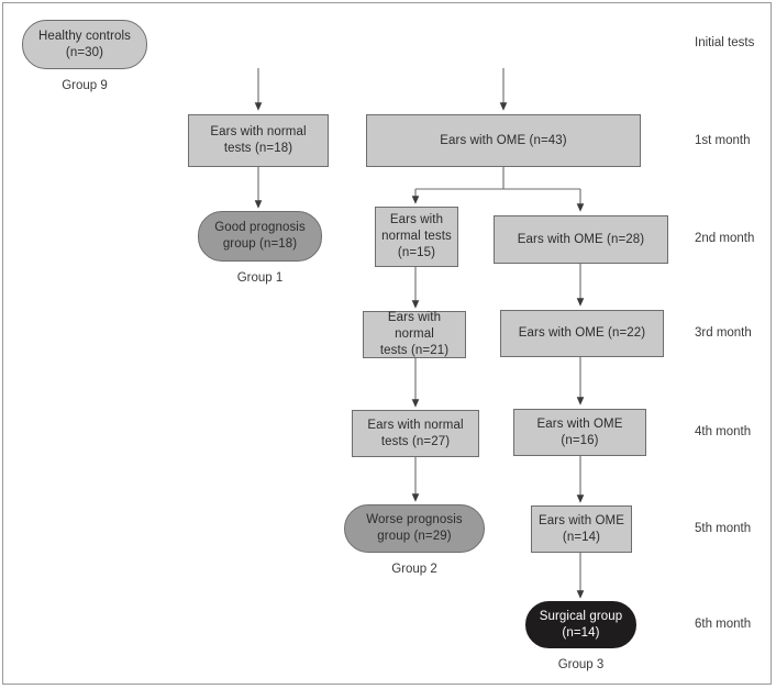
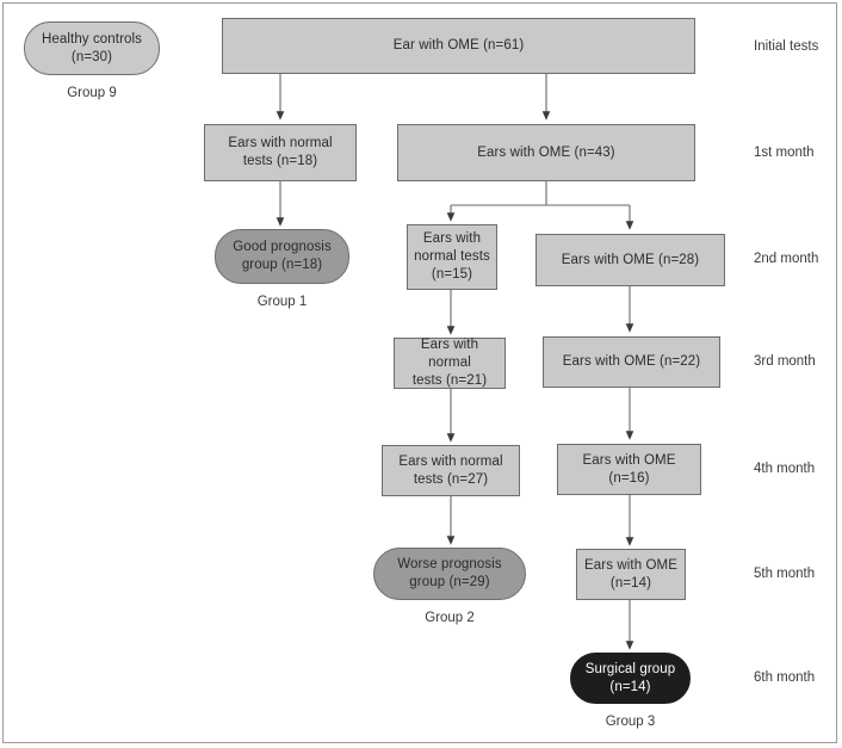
  Healthy controls
  (n=30)
  Group 9
+ Ear with OME (n=61)
  Ears with normal
  tests (n=18)
  Ears with OME (n=43)
  Good prognosis
  group (n=18)
  Group 1
  Ears with
  normal tests
  (n=15)
  Ears with OME (n=28)
  Ears with normal
  tests (n=21)
  Ears with OME (n=22)
  Ears with normal
  tests (n=27)
  Ears with OME
  (n=16)
  Worse prognosis
  group (n=29)
  Group 2
  Ears with OME
  (n=14)
  Surgical group
  (n=14)
  Group 3
  Initial tests
  1st month
  2nd month
  3rd month
  4th month
  5th month
  6th month
